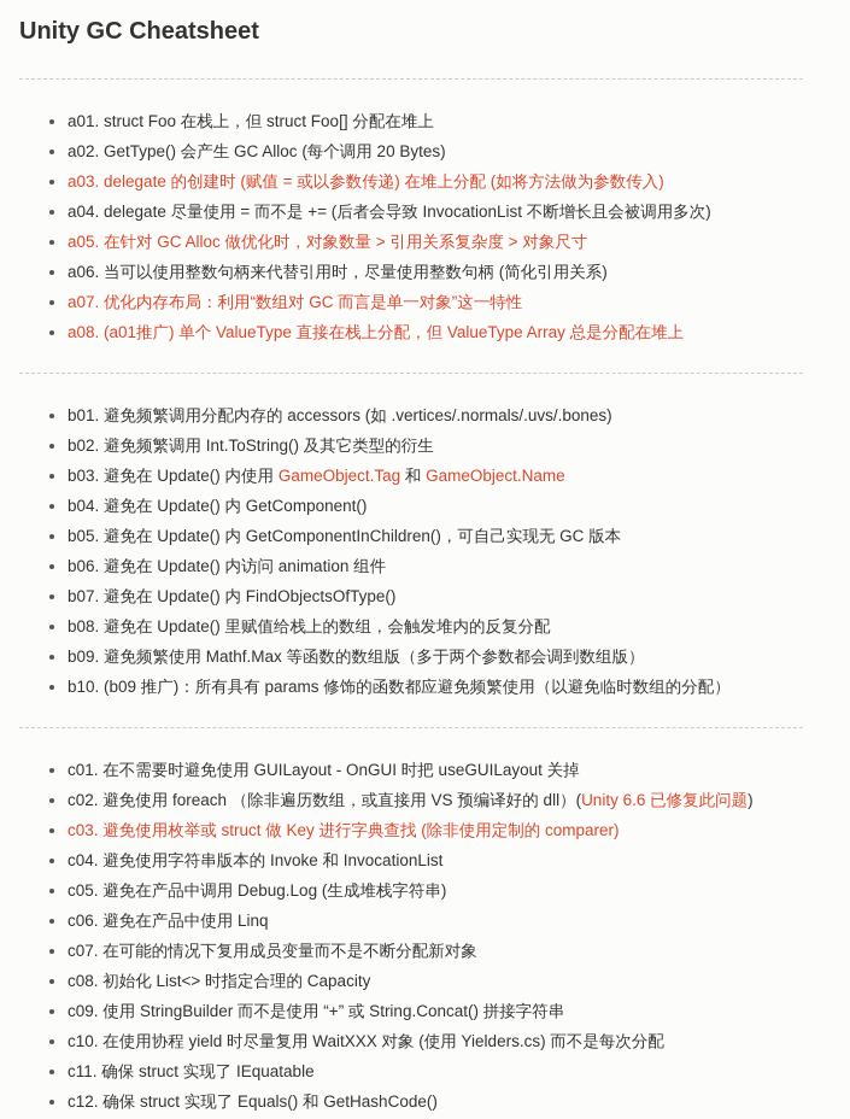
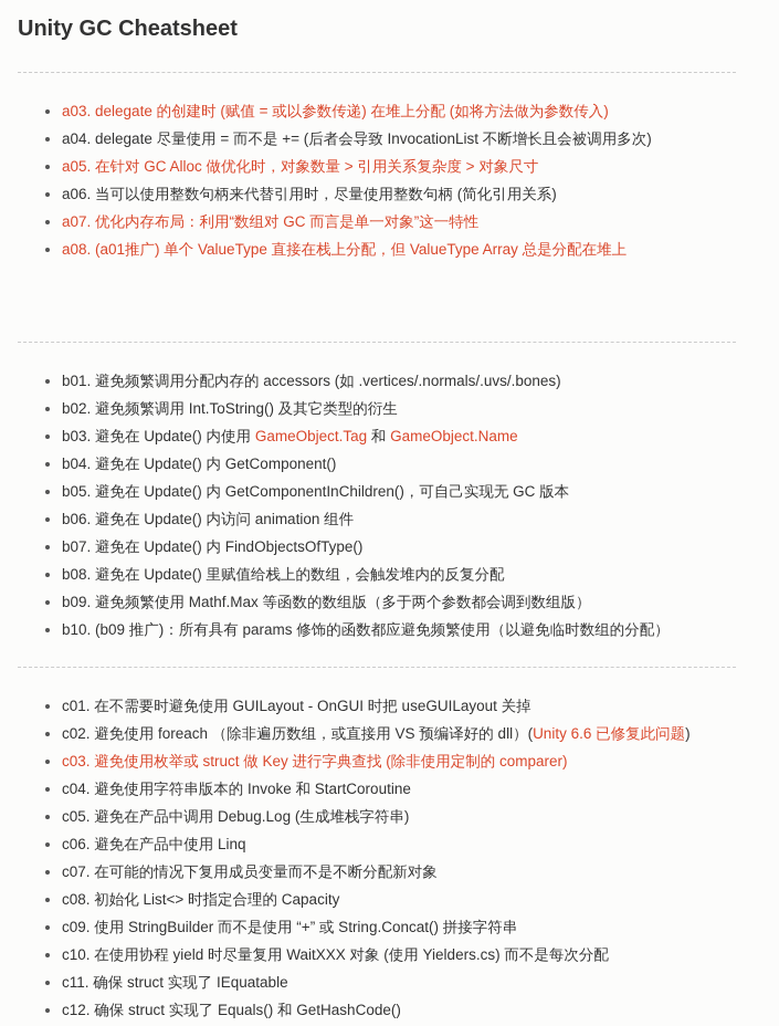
  Unity GC Cheatsheet
- a01. struct Foo 在栈上，但 struct Foo[] 分配在堆上
- a02. GetType() 会产生 GC Alloc (每个调用 20 Bytes)
  a03. delegate 的创建时 (赋值 = 或以参数传递) 在堆上分配 (如将方法做为参数传入)
  a04. delegate 尽量使用 = 而不是 += (后者会导致 InvocationList 不断增长且会被调用多次)
  a05. 在针对 GC Alloc 做优化时，对象数量 > 引用关系复杂度 > 对象尺寸
  a06. 当可以使用整数句柄来代替引用时，尽量使用整数句柄 (简化引用关系)
  a07. 优化内存布局：利用“数组对 GC 而言是单一对象”这一特性
  a08. (a01推广) 单个 ValueType 直接在栈上分配，但 ValueType Array 总是分配在堆上
  b01. 避免频繁调用分配内存的 accessors (如 .vertices/.normals/.uvs/.bones)
  b02. 避免频繁调用 Int.ToString() 及其它类型的衍生
  b03. 避免在 Update() 内使用 GameObject.Tag 和 GameObject.Name
  b04. 避免在 Update() 内 GetComponent()
  b05. 避免在 Update() 内 GetComponentInChildren()，可自己实现无 GC 版本
  b06. 避免在 Update() 内访问 animation 组件
  b07. 避免在 Update() 内 FindObjectsOfType()
  b08. 避免在 Update() 里赋值给栈上的数组，会触发堆内的反复分配
  b09. 避免频繁使用 Mathf.Max 等函数的数组版（多于两个参数都会调到数组版）
  b10. (b09 推广)：所有具有 params 修饰的函数都应避免频繁使用（以避免临时数组的分配）
  c01. 在不需要时避免使用 GUILayout - OnGUI 时把 useGUILayout 关掉
  c02. 避免使用 foreach （除非遍历数组，或直接用 VS 预编译好的 dll）(Unity 6.6 已修复此问题)
  c03. 避免使用枚举或 struct 做 Key 进行字典查找 (除非使用定制的 comparer)
- c04. 避免使用字符串版本的 Invoke 和 InvocationList
+ c04. 避免使用字符串版本的 Invoke 和 StartCoroutine
  c05. 避免在产品中调用 Debug.Log (生成堆栈字符串)
  c06. 避免在产品中使用 Linq
  c07. 在可能的情况下复用成员变量而不是不断分配新对象
  c08. 初始化 List<> 时指定合理的 Capacity
  c09. 使用 StringBuilder 而不是使用 “+” 或 String.Concat() 拼接字符串
  c10. 在使用协程 yield 时尽量复用 WaitXXX 对象 (使用 Yielders.cs) 而不是每次分配
  c11. 确保 struct 实现了 IEquatable
  c12. 确保 struct 实现了 Equals() 和 GetHashCode()
